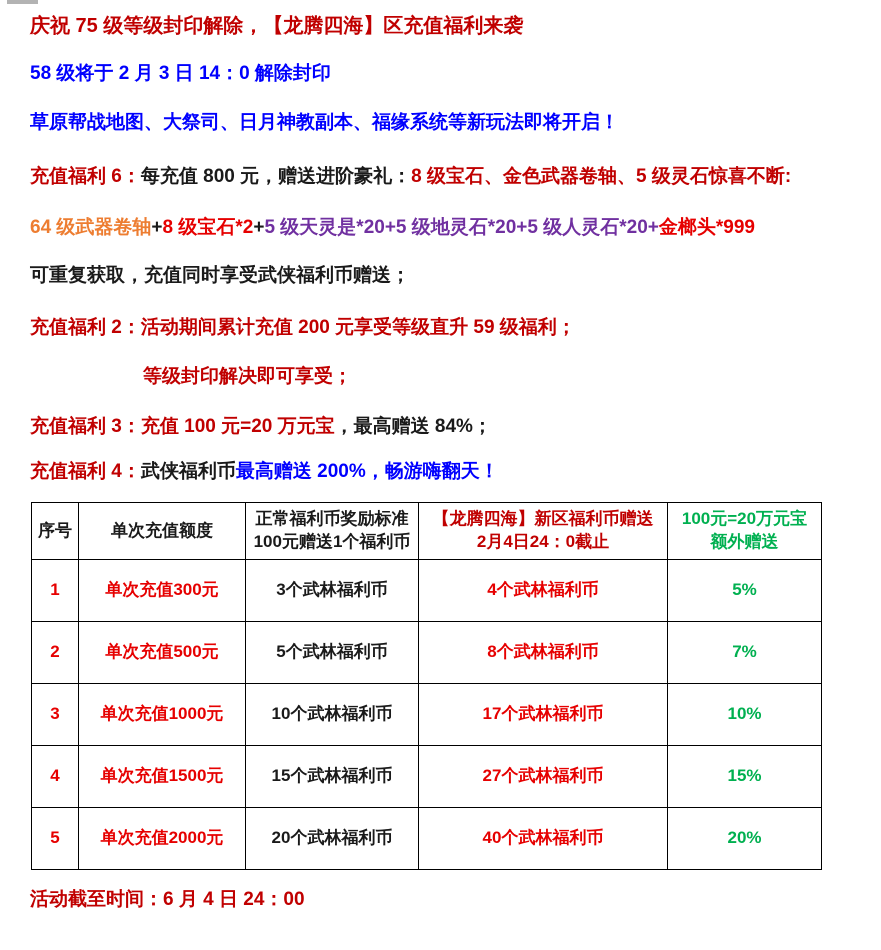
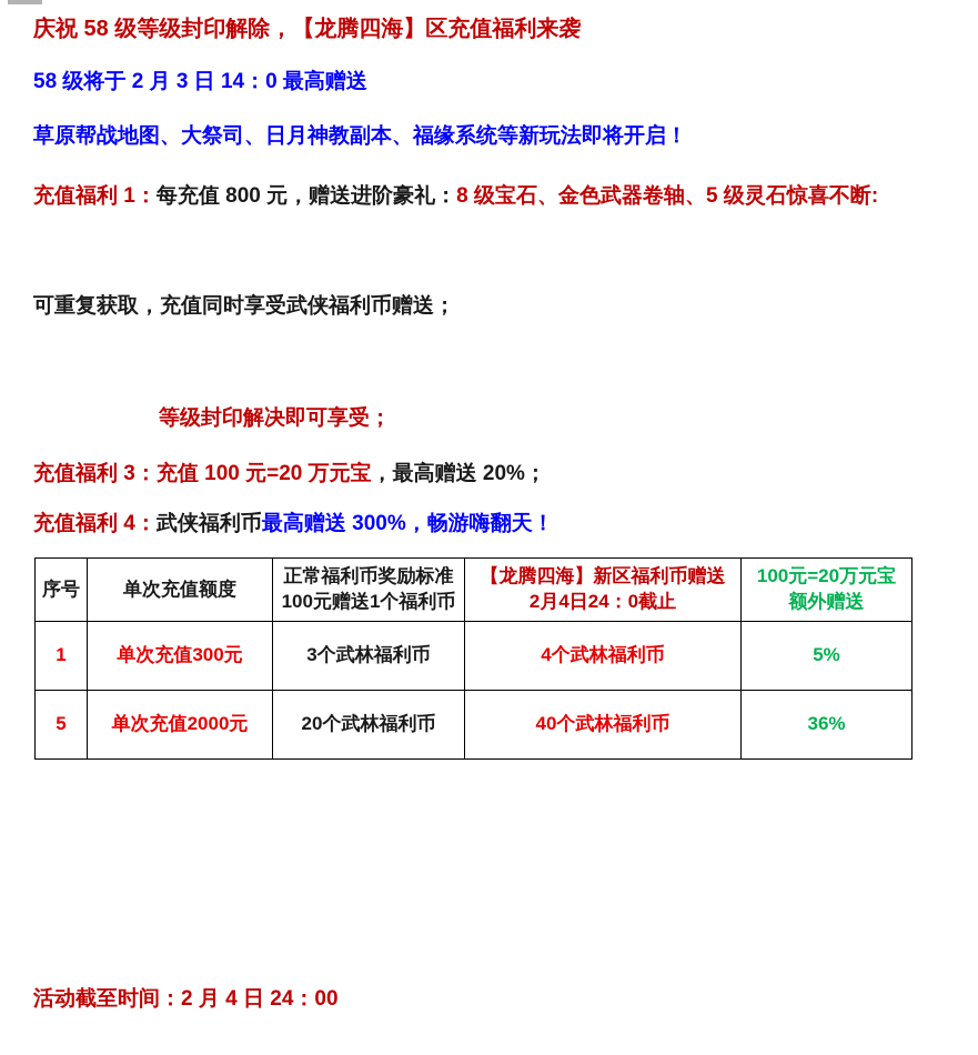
- 庆祝 75 级等级封印解除，【龙腾四海】区充值福利来袭
+ 庆祝 58 级等级封印解除，【龙腾四海】区充值福利来袭
- 58 级将于 2 月 3 日 14：0 解除封印
+ 58 级将于 2 月 3 日 14：0 最高赠送
  草原帮战地图、大祭司、日月神教副本、福缘系统等新玩法即将开启！
- 充值福利 6：每充值 800 元，赠送进阶豪礼：8 级宝石、金色武器卷轴、5 级灵石惊喜不断:
+ 充值福利 1：每充值 800 元，赠送进阶豪礼：8 级宝石、金色武器卷轴、5 级灵石惊喜不断:
- 64 级武器卷轴+8 级宝石*2+5 级天灵是*20+5 级地灵石*20+5 级人灵石*20+金榔头*999
  可重复获取，充值同时享受武侠福利币赠送；
- 充值福利 2：活动期间累计充值 200 元享受等级直升 59 级福利；
  等级封印解决即可享受；
- 充值福利 3：充值 100 元=20 万元宝，最高赠送 84%；
+ 充值福利 3：充值 100 元=20 万元宝，最高赠送 20%；
- 充值福利 4：武侠福利币最高赠送 200%，畅游嗨翻天！
+ 充值福利 4：武侠福利币最高赠送 300%，畅游嗨翻天！
  序号	单次充值额度	正常福利币奖励标准100元赠送1个福利币	【龙腾四海】新区福利币赠送2月4日24：0截止	100元=20万元宝额外赠送
  1	单次充值300元	3个武林福利币	4个武林福利币	5%
- 2	单次充值500元	5个武林福利币	8个武林福利币	7%
- 3	单次充值1000元	10个武林福利币	17个武林福利币	10%
- 4	单次充值1500元	15个武林福利币	27个武林福利币	15%
- 5	单次充值2000元	20个武林福利币	40个武林福利币	20%
+ 5	单次充值2000元	20个武林福利币	40个武林福利币	36%
- 活动截至时间：6 月 4 日 24：00
+ 活动截至时间：2 月 4 日 24：00
